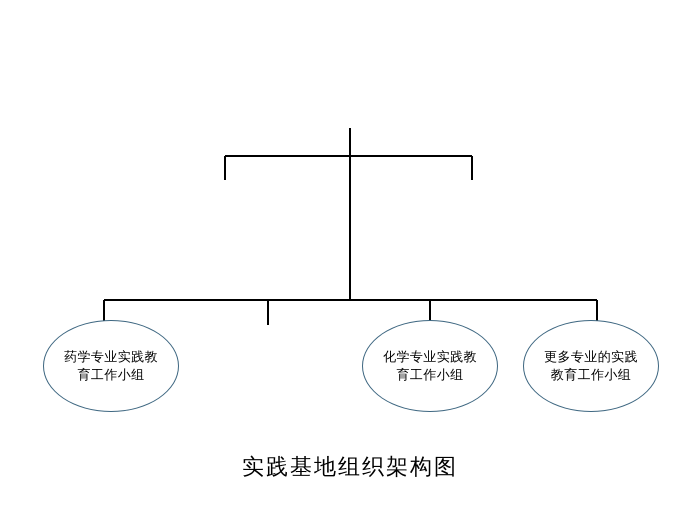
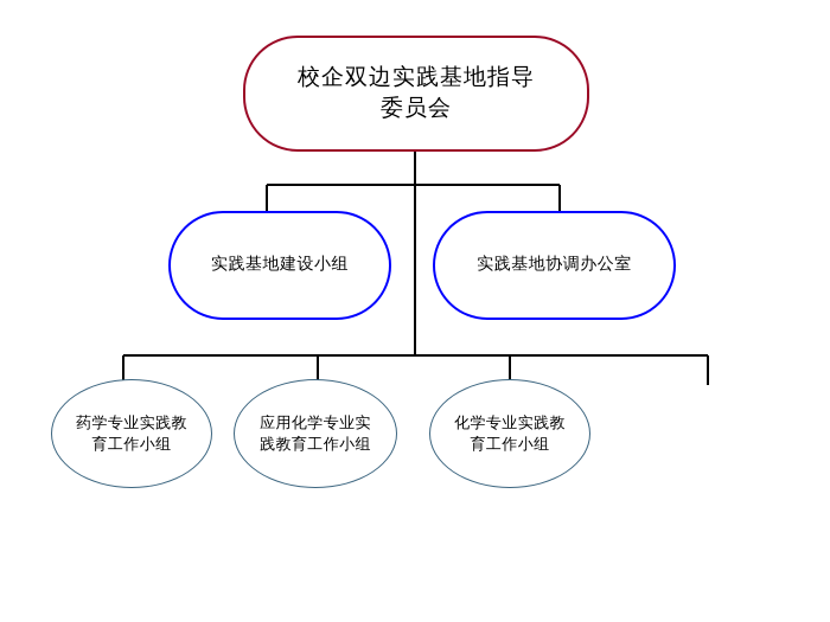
+ 校企双边实践基地指导
+ 委员会
+ 实践基地建设小组
+ 实践基地协调办公室
  药学专业实践教
  育工作小组
+ 应用化学专业实
+ 践教育工作小组
  化学专业实践教
  育工作小组
- 更多专业的实践
- 教育工作小组
- 实践基地组织架构图
